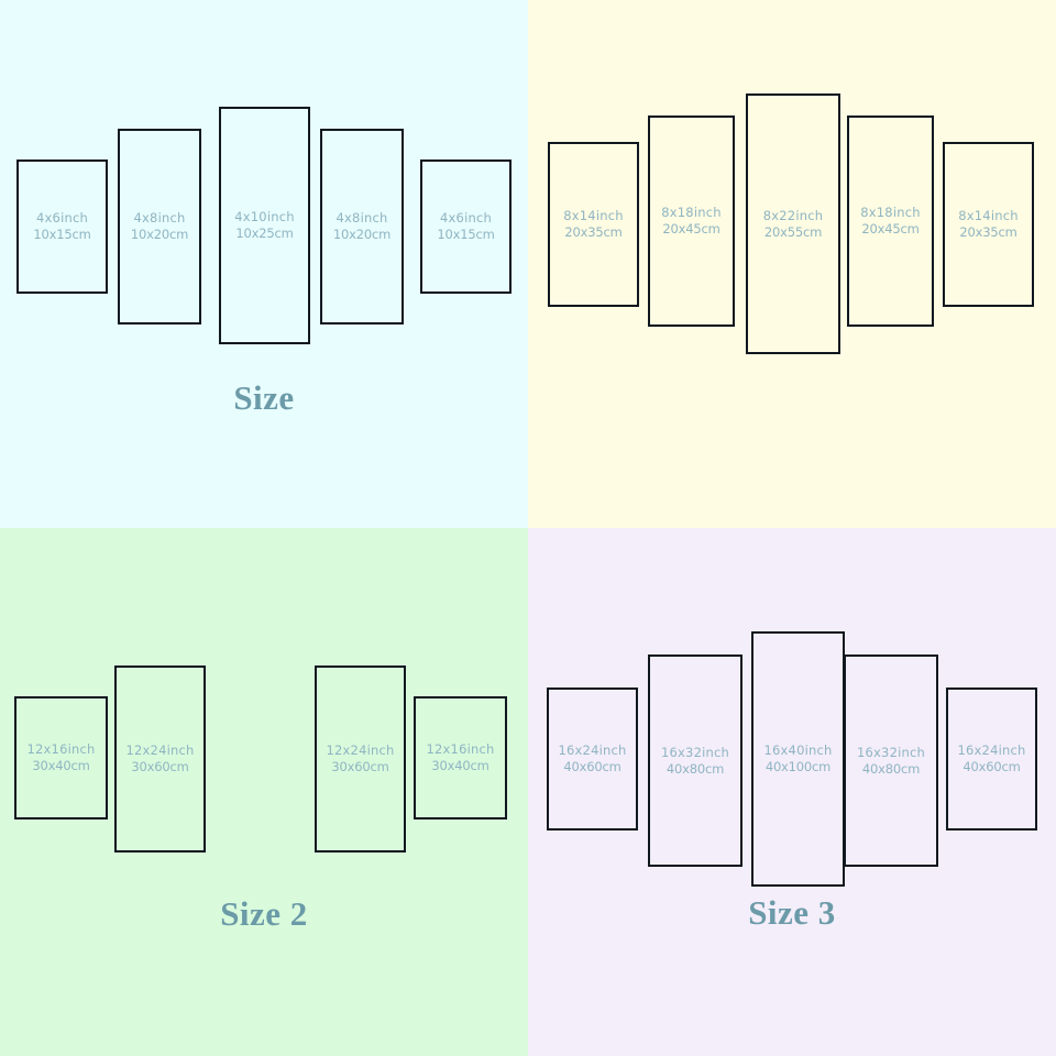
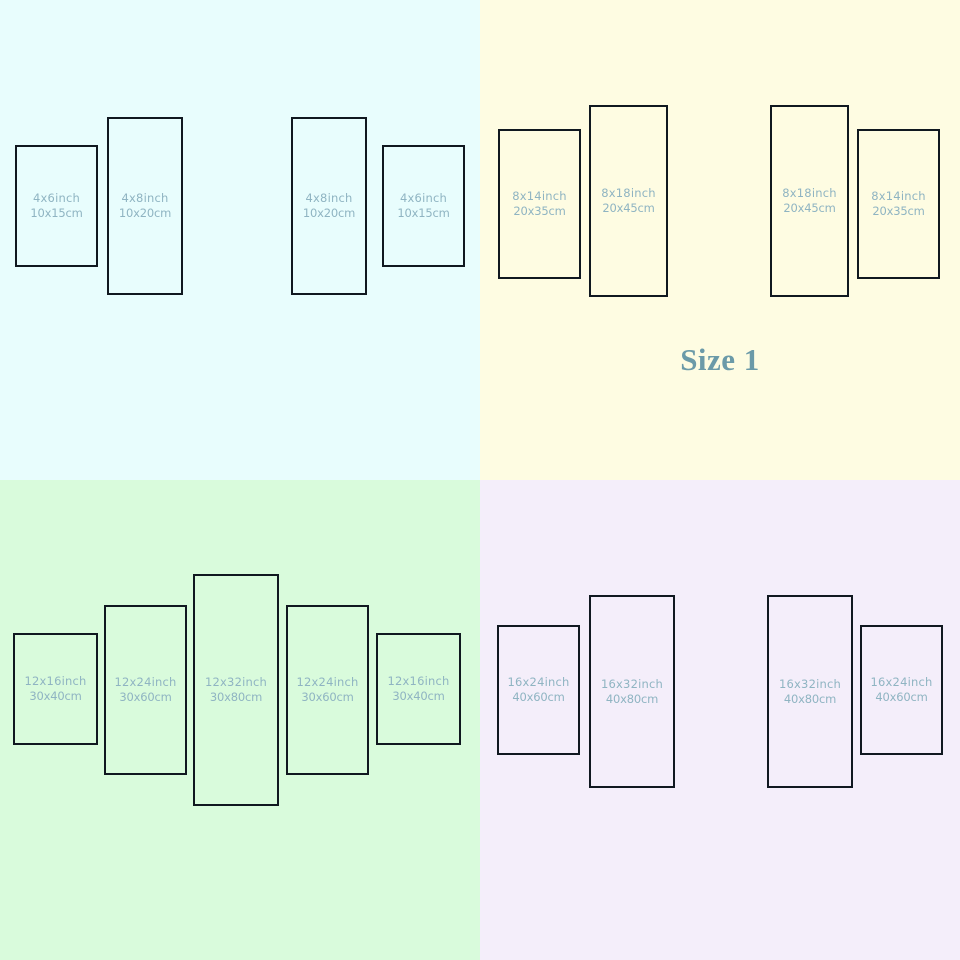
  4x6inch
  10x15cm
  4x8inch
  10x20cm
- 4x10inch
- 10x25cm
  4x8inch
  10x20cm
  4x6inch
  10x15cm
- Size
  8x14inch
  20x35cm
  8x18inch
  20x45cm
- 8x22inch
- 20x55cm
  8x18inch
  20x45cm
  8x14inch
  20x35cm
+ Size 1
  12x16inch
  30x40cm
  12x24inch
  30x60cm
+ 12x32inch
+ 30x80cm
  12x24inch
  30x60cm
  12x16inch
  30x40cm
- Size 2
  16x24inch
  40x60cm
  16x32inch
  40x80cm
- 16x40inch
- 40x100cm
  16x32inch
  40x80cm
  16x24inch
  40x60cm
- Size 3
